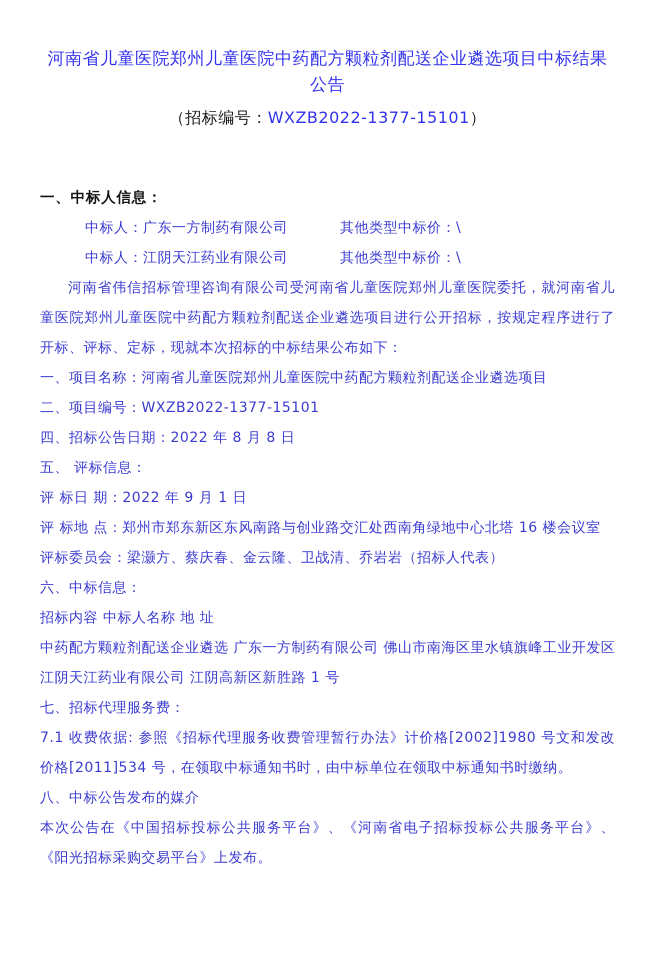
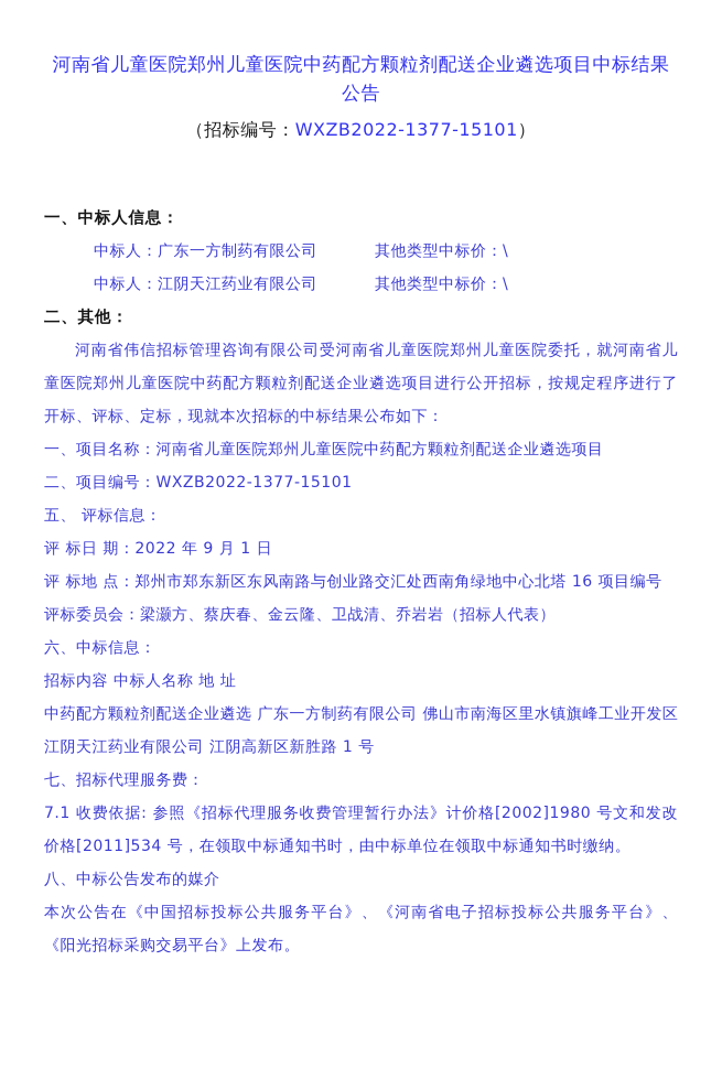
  河南省儿童医院郑州儿童医院中药配方颗粒剂配送企业遴选项目中标结果公告
  （招标编号：WXZB2022-1377-15101）
  一、中标人信息：
  中标人：广东一方制药有限公司 其他类型中标价：\
  中标人：江阴天江药业有限公司 其他类型中标价：\
+ 二、其他：
  河南省伟信招标管理咨询有限公司受河南省儿童医院郑州儿童医院委托，就河南省儿童医院郑州儿童医院中药配方颗粒剂配送企业遴选项目进行公开招标，按规定程序进行了开标、评标、定标，现就本次招标的中标结果公布如下：
  一、项目名称：河南省儿童医院郑州儿童医院中药配方颗粒剂配送企业遴选项目
  二、项目编号：WXZB2022-1377-15101
- 四、招标公告日期：2022 年 8 月 8 日
  五、 评标信息：
  评 标日 期：2022 年 9 月 1 日
- 评 标地 点：郑州市郑东新区东风南路与创业路交汇处西南角绿地中心北塔 16 楼会议室
+ 评 标地 点：郑州市郑东新区东风南路与创业路交汇处西南角绿地中心北塔 16 项目编号
  评标委员会：梁灏方、蔡庆春、金云隆、卫战清、乔岩岩（招标人代表）
  六、中标信息：
  招标内容 中标人名称 地 址
  中药配方颗粒剂配送企业遴选 广东一方制药有限公司 佛山市南海区里水镇旗峰工业开发区
  江阴天江药业有限公司 江阴高新区新胜路 1 号
  七、招标代理服务费：
  7.1 收费依据: 参照《招标代理服务收费管理暂行办法》计价格[2002]1980 号文和发改价格[2011]534 号，在领取中标通知书时，由中标单位在领取中标通知书时缴纳。
  八、中标公告发布的媒介
  本次公告在《中国招标投标公共服务平台》、《河南省电子招标投标公共服务平台》、《阳光招标采购交易平台》上发布。
